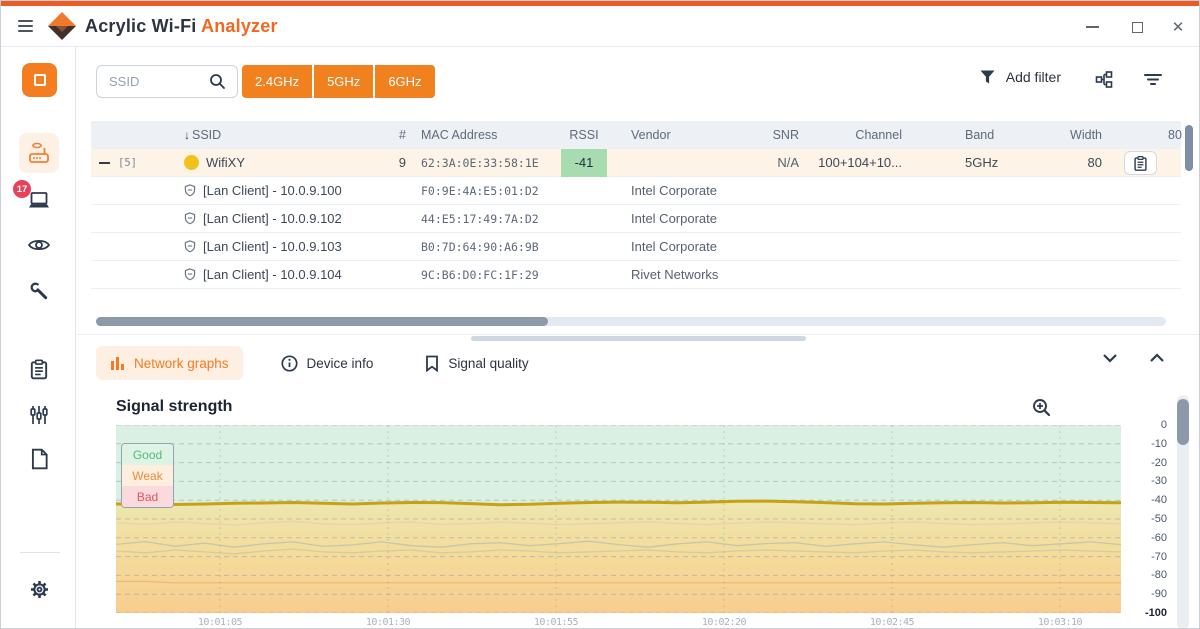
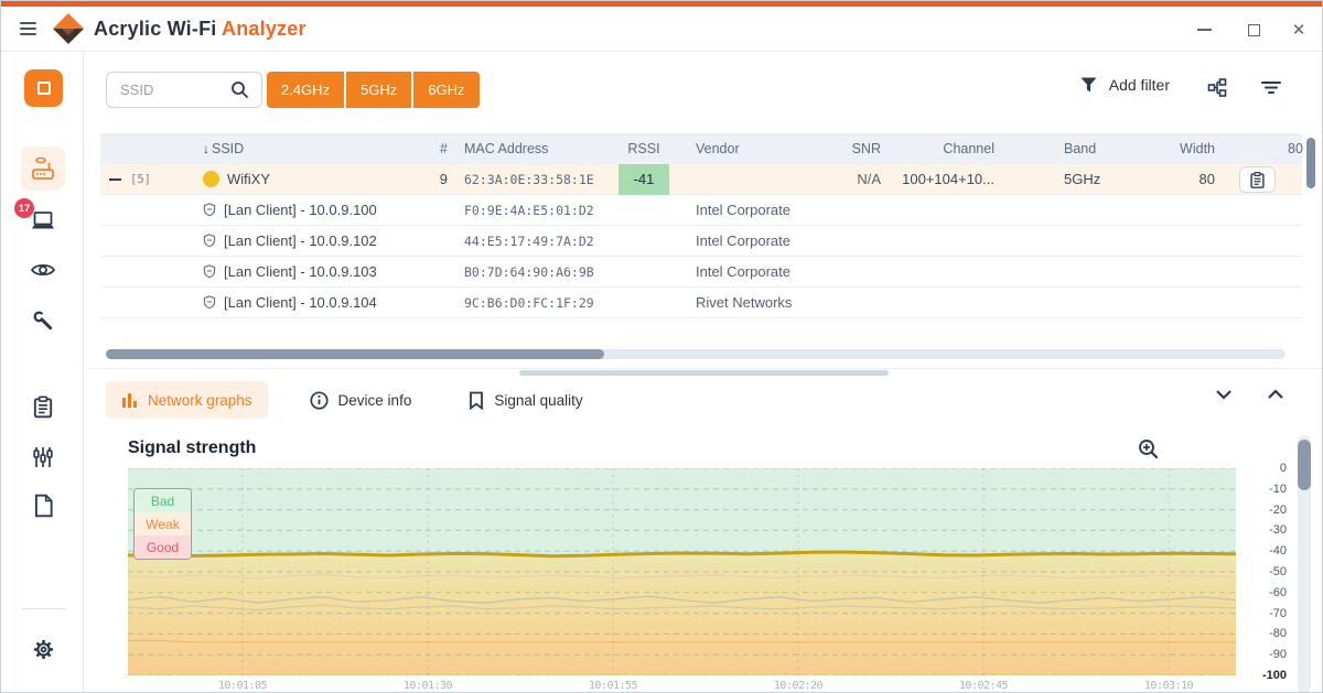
  Acrylic Wi-Fi Analyzer
  ✕
  17
  SSID
  2.4GHz
  5GHz
  6GHz
  Add filter
  ↓
  SSID
  #
  MAC Address
  RSSI
  Vendor
  SNR
  Channel
  Band
  Width
  80
  [5]
  WifiXY
  9
  62:3A:0E:33:58:1E
  -41
  N/A
  100+104+10...
  5GHz
  80
  [Lan Client] - 10.0.9.100
  F0:9E:4A:E5:01:D2
  Intel Corporate
  [Lan Client] - 10.0.9.102
  44:E5:17:49:7A:D2
  Intel Corporate
  [Lan Client] - 10.0.9.103
  B0:7D:64:90:A6:9B
  Intel Corporate
  [Lan Client] - 10.0.9.104
  9C:B6:D0:FC:1F:29
  Rivet Networks
  Network graphs
  Device info
  Signal quality
  Signal strength
- Good
+ Bad
  Weak
- Bad
+ Good
  0
  -10
  -20
  -30
  -40
  -50
  -60
  -70
  -80
  -90
  -100
  10:01:05
  10:01:30
  10:01:55
  10:02:20
  10:02:45
  10:03:10
